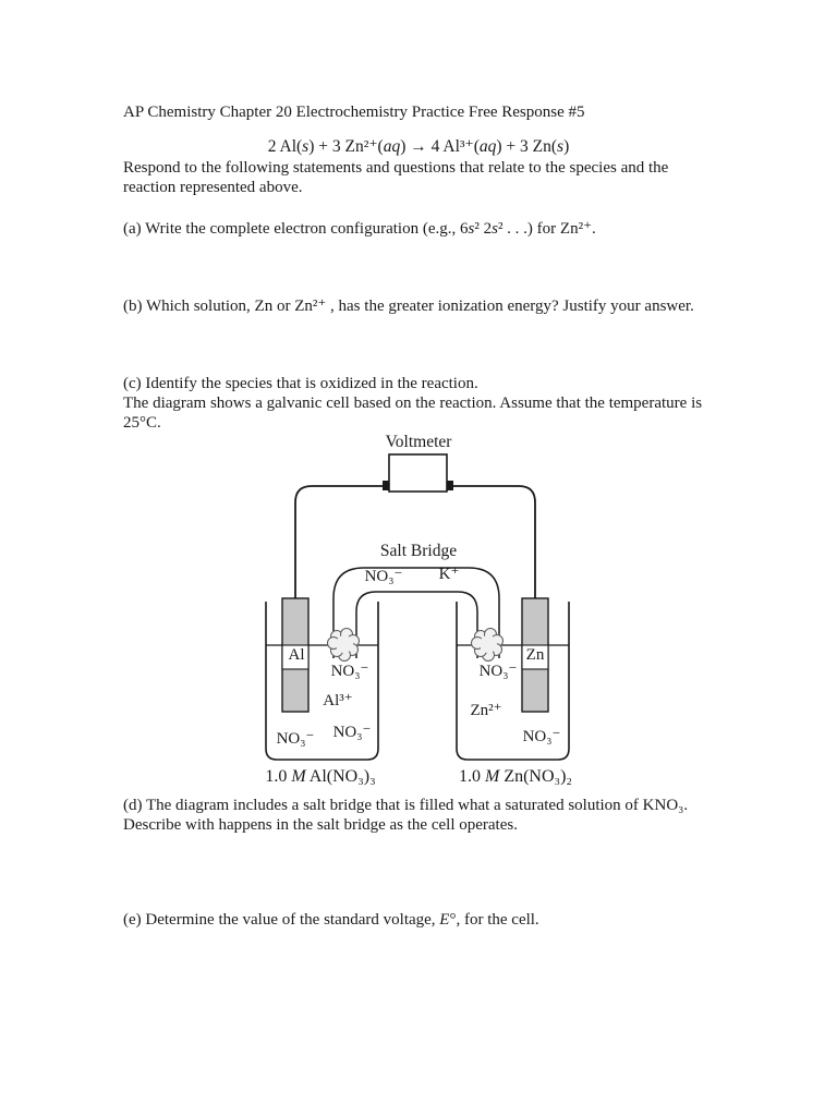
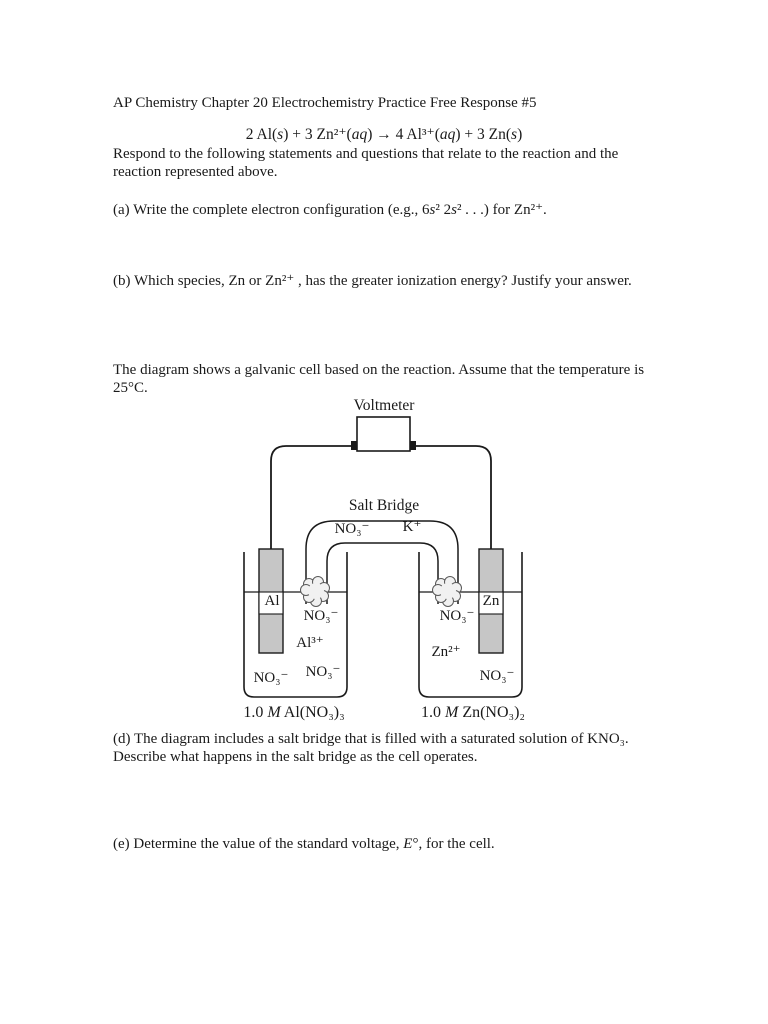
  AP Chemistry Chapter 20 Electrochemistry Practice Free Response #5
  2 Al(s) + 3 Zn²⁺(aq) → 4 Al³⁺(aq) + 3 Zn(s)
- Respond to the following statements and questions that relate to the species and the
+ Respond to the following statements and questions that relate to the reaction and the
  reaction represented above.
  (a) Write the complete electron configuration (e.g., 6s² 2s² . . .) for Zn²⁺.
- (b) Which solution, Zn or Zn²⁺ , has the greater ionization energy? Justify your answer.
+ (b) Which species, Zn or Zn²⁺ , has the greater ionization energy? Justify your answer.
- (c) Identify the species that is oxidized in the reaction.
  The diagram shows a galvanic cell based on the reaction. Assume that the temperature is
  25°C.
- (d) The diagram includes a salt bridge that is filled what a saturated solution of KNO₃.
+ (d) The diagram includes a salt bridge that is filled with a saturated solution of KNO₃.
- Describe with happens in the salt bridge as the cell operates.
+ Describe what happens in the salt bridge as the cell operates.
  (e) Determine the value of the standard voltage, E°, for the cell.
  Voltmeter
  Salt Bridge
  NO₃⁻
  K⁺
  Al
  Zn
  NO₃⁻
  Al³⁺
  NO₃⁻
  NO₃⁻
  NO₃⁻
  Zn²⁺
  NO₃⁻
  1.0 M Al(NO₃)₃
  1.0 M Zn(NO₃)₂
